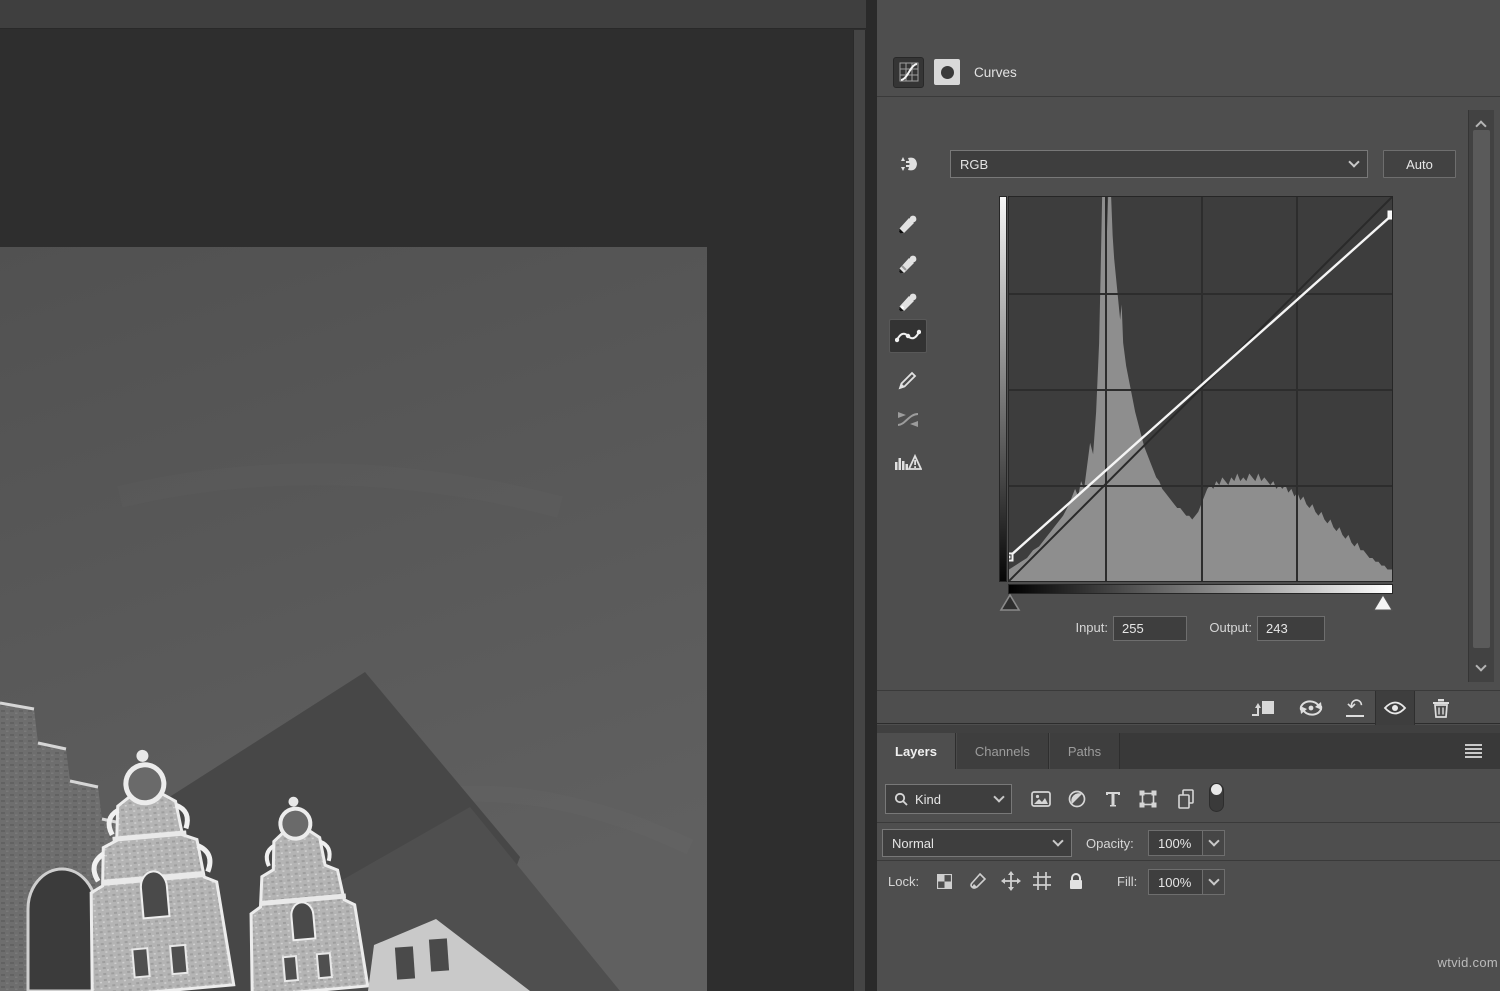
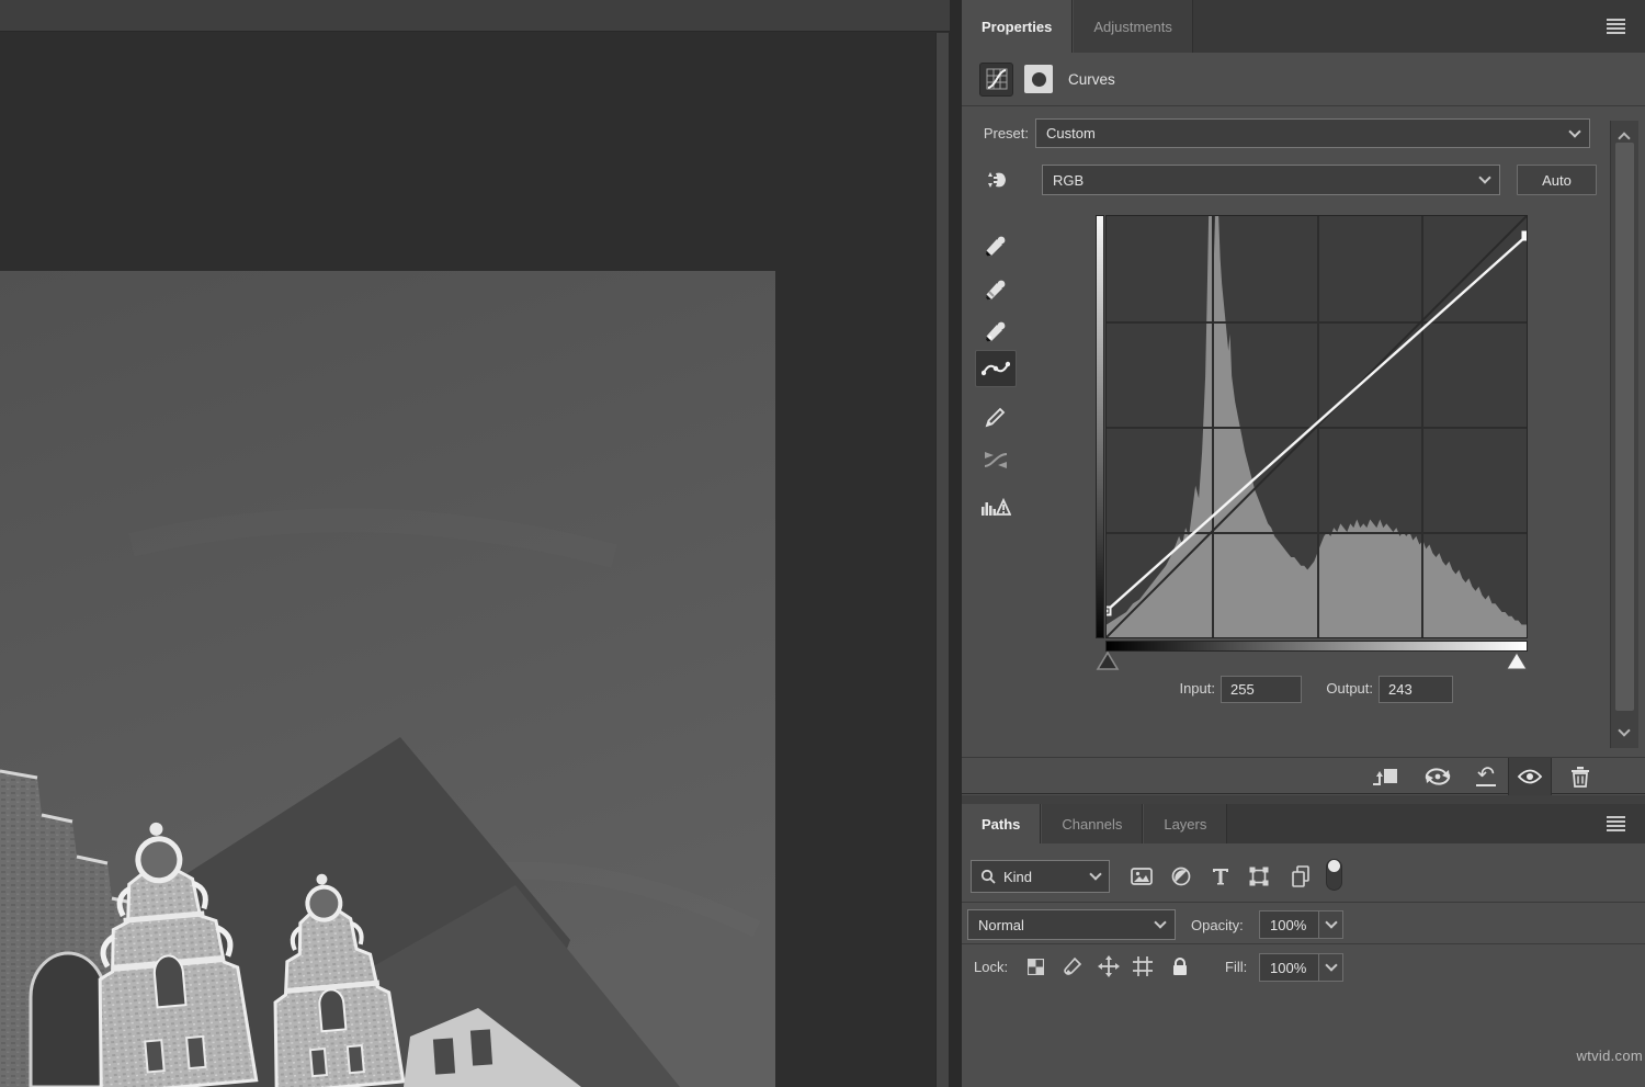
+ Properties
+ Adjustments
  Curves
+ Preset:
+ Custom
  RGB
  Auto
  Input:
  255
  Output:
  243
  ↶
- Layers
+ Paths
  Channels
- Paths
+ Layers
  Kind
  Normal
  Opacity:
  100%
  Lock:
  Fill:
  100%
  wtvid.com
